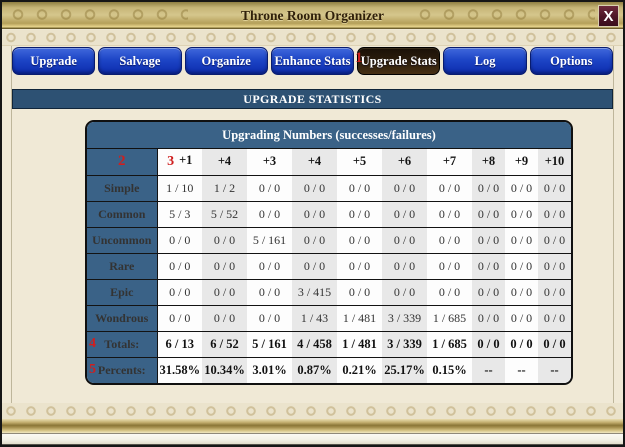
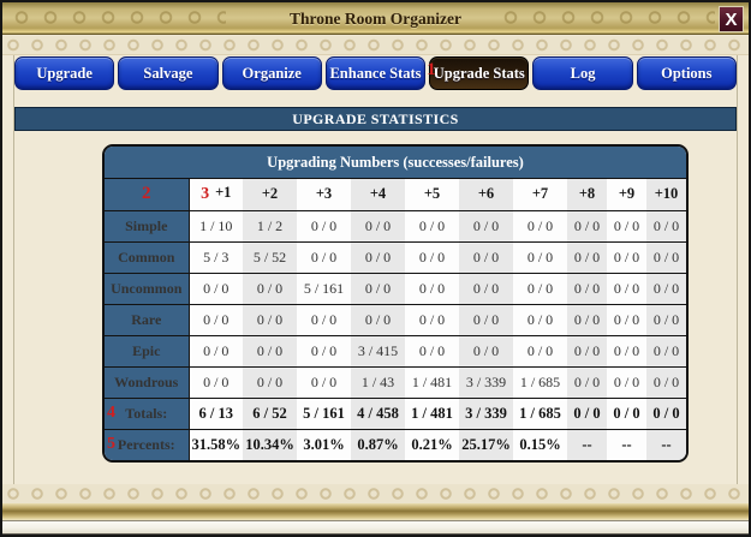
  Throne Room Organizer
  X
  Upgrade
  Salvage
  Organize
  Enhance Stats
  1
  Upgrade Stats
  Log
  Options
  UPGRADE STATISTICS
  Upgrading Numbers (successes/failures)
- 2	3 +1	+4	+3	+4	+5	+6	+7	+8	+9	+10
+ 2	3 +1	+2	+3	+4	+5	+6	+7	+8	+9	+10
  Simple	1 / 10	1 / 2	0 / 0	0 / 0	0 / 0	0 / 0	0 / 0	0 / 0	0 / 0	0 / 0
  Common	5 / 3	5 / 52	0 / 0	0 / 0	0 / 0	0 / 0	0 / 0	0 / 0	0 / 0	0 / 0
  Uncommon	0 / 0	0 / 0	5 / 161	0 / 0	0 / 0	0 / 0	0 / 0	0 / 0	0 / 0	0 / 0
  Rare	0 / 0	0 / 0	0 / 0	0 / 0	0 / 0	0 / 0	0 / 0	0 / 0	0 / 0	0 / 0
  Epic	0 / 0	0 / 0	0 / 0	3 / 415	0 / 0	0 / 0	0 / 0	0 / 0	0 / 0	0 / 0
  Wondrous	0 / 0	0 / 0	0 / 0	1 / 43	1 / 481	3 / 339	1 / 685	0 / 0	0 / 0	0 / 0
  4 Totals:	6 / 13	6 / 52	5 / 161	4 / 458	1 / 481	3 / 339	1 / 685	0 / 0	0 / 0	0 / 0
  5 Percents:	31.58%	10.34%	3.01%	0.87%	0.21%	25.17%	0.15%	--	--	--
